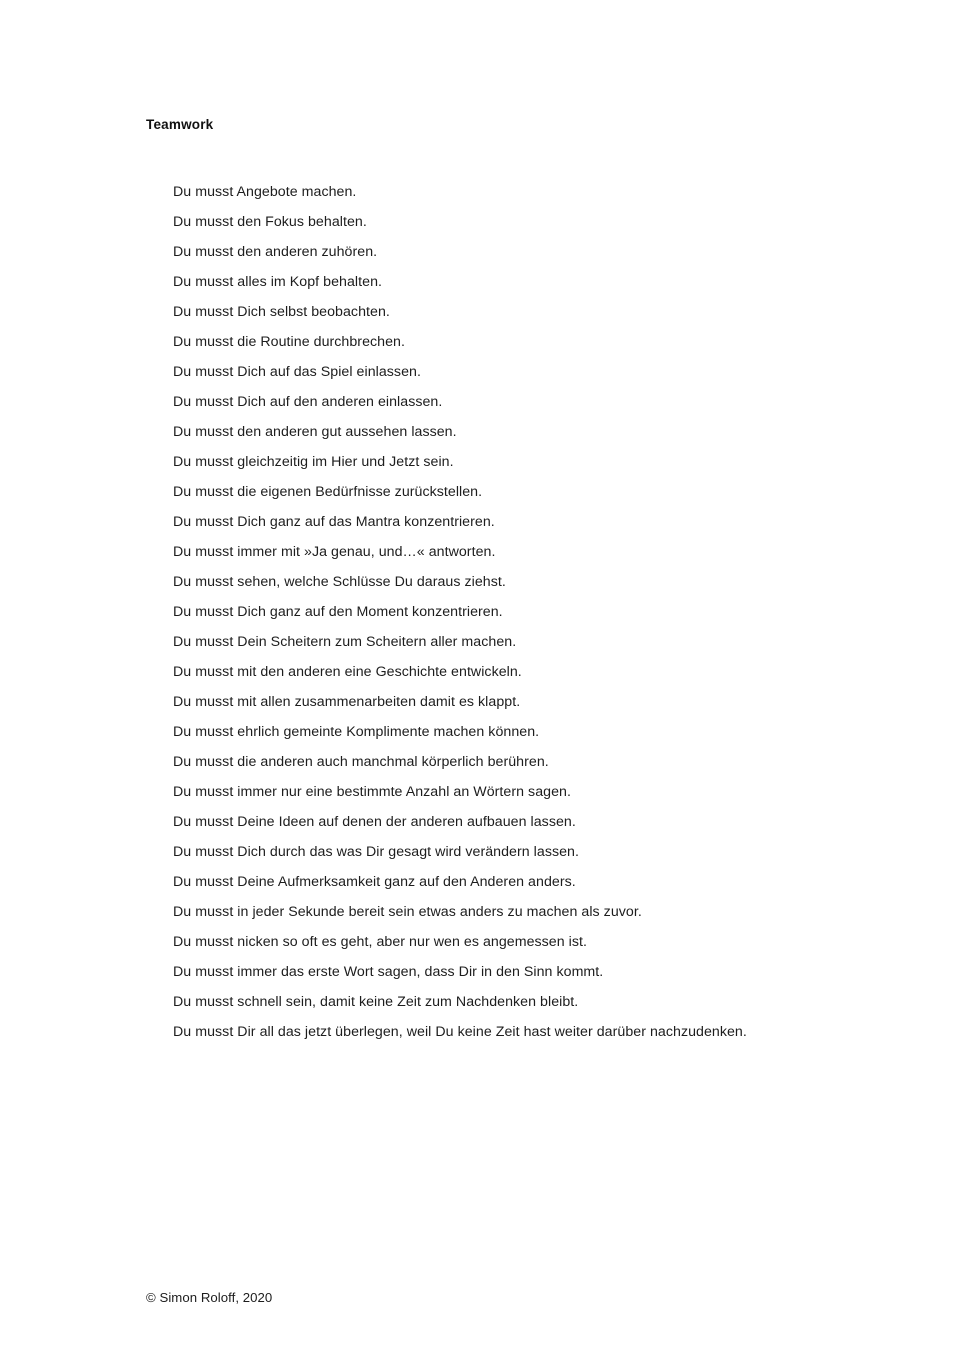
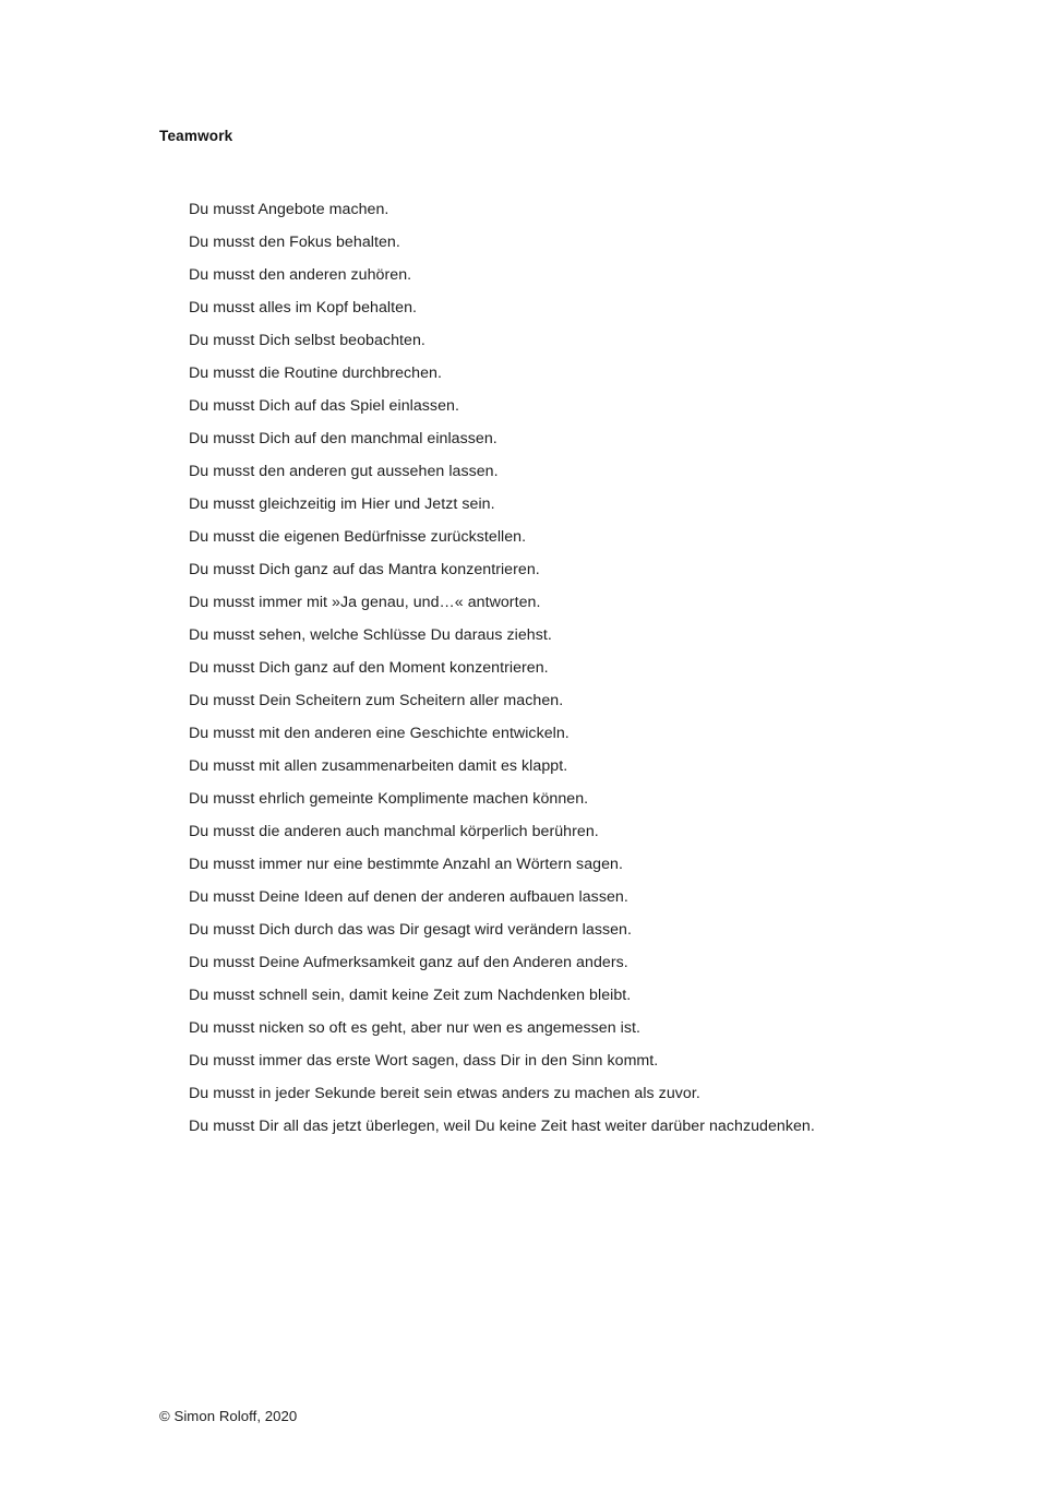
  Teamwork
  Du musst Angebote machen.
  Du musst den Fokus behalten.
  Du musst den anderen zuhören.
  Du musst alles im Kopf behalten.
  Du musst Dich selbst beobachten.
  Du musst die Routine durchbrechen.
  Du musst Dich auf das Spiel einlassen.
- Du musst Dich auf den anderen einlassen.
+ Du musst Dich auf den manchmal einlassen.
  Du musst den anderen gut aussehen lassen.
  Du musst gleichzeitig im Hier und Jetzt sein.
  Du musst die eigenen Bedürfnisse zurückstellen.
  Du musst Dich ganz auf das Mantra konzentrieren.
  Du musst immer mit »Ja genau, und…« antworten.
  Du musst sehen, welche Schlüsse Du daraus ziehst.
  Du musst Dich ganz auf den Moment konzentrieren.
  Du musst Dein Scheitern zum Scheitern aller machen.
  Du musst mit den anderen eine Geschichte entwickeln.
  Du musst mit allen zusammenarbeiten damit es klappt.
  Du musst ehrlich gemeinte Komplimente machen können.
  Du musst die anderen auch manchmal körperlich berühren.
  Du musst immer nur eine bestimmte Anzahl an Wörtern sagen.
  Du musst Deine Ideen auf denen der anderen aufbauen lassen.
  Du musst Dich durch das was Dir gesagt wird verändern lassen.
  Du musst Deine Aufmerksamkeit ganz auf den Anderen anders.
- Du musst in jeder Sekunde bereit sein etwas anders zu machen als zuvor.
+ Du musst schnell sein, damit keine Zeit zum Nachdenken bleibt.
  Du musst nicken so oft es geht, aber nur wen es angemessen ist.
  Du musst immer das erste Wort sagen, dass Dir in den Sinn kommt.
- Du musst schnell sein, damit keine Zeit zum Nachdenken bleibt.
+ Du musst in jeder Sekunde bereit sein etwas anders zu machen als zuvor.
  Du musst Dir all das jetzt überlegen, weil Du keine Zeit hast weiter darüber nachzudenken.
  © Simon Roloff, 2020
